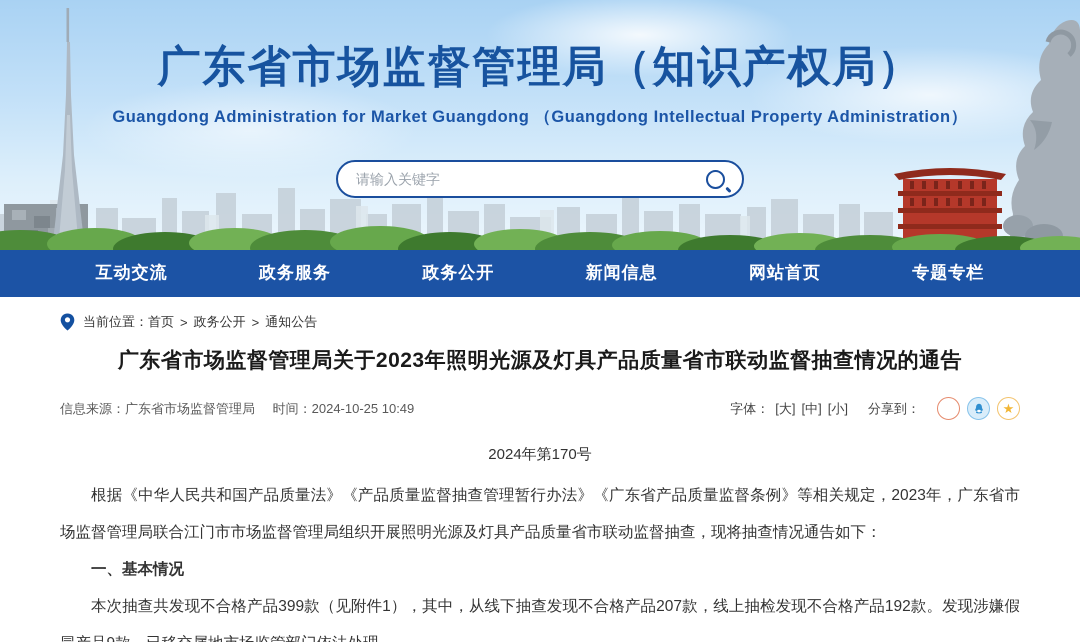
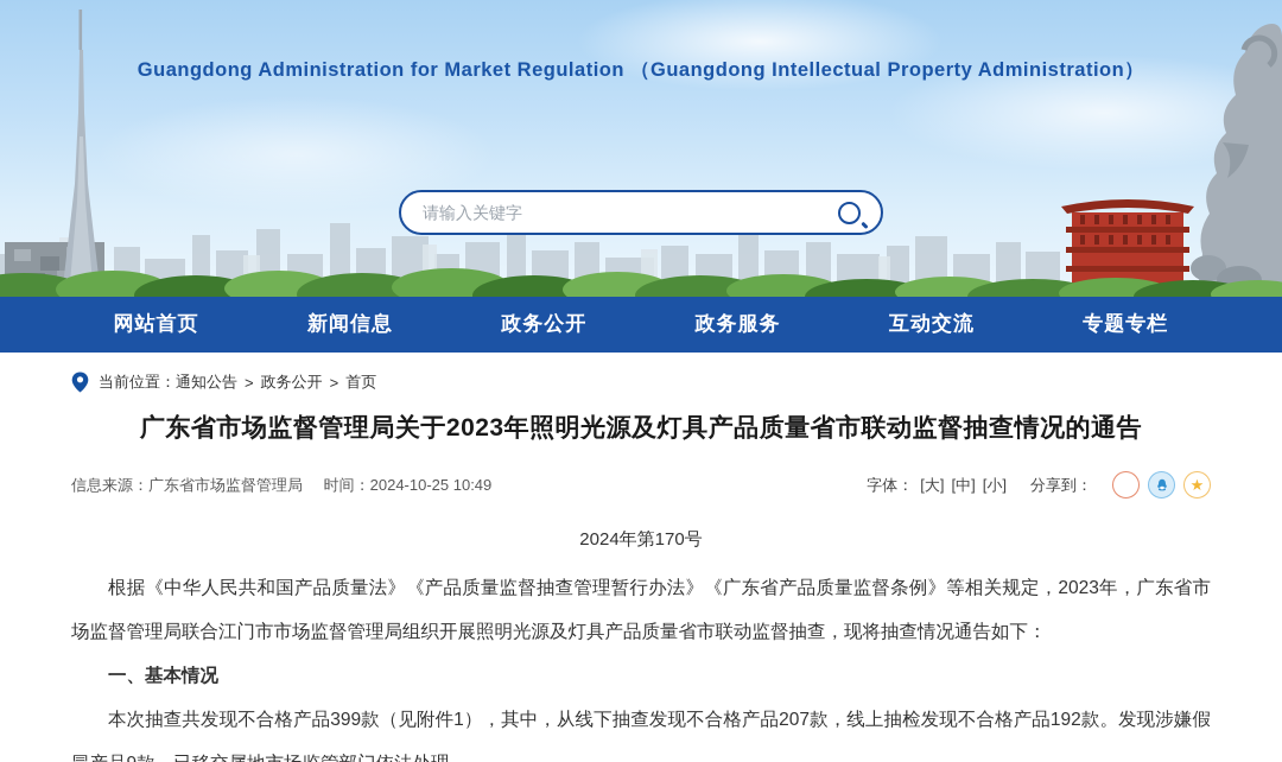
- 广东省市场监督管理局（知识产权局）
- Guangdong Administration for Market Guangdong （Guangdong Intellectual Property Administration）
+ Guangdong Administration for Market Regulation （Guangdong Intellectual Property Administration）
  请输入关键字
- 互动交流
+ 网站首页
- 政务服务
+ 新闻信息
  政务公开
- 新闻信息
+ 政务服务
- 网站首页
+ 互动交流
  专题专栏
  当前位置：
- 首页
+ 通知公告
  >
  政务公开
  >
- 通知公告
+ 首页
  广东省市场监督管理局关于2023年照明光源及灯具产品质量省市联动监督抽查情况的通告
  信息来源：广东省市场监督管理局 时间：2024-10-25 10:49
  字体：
  [大]
  [中]
  [小]
  分享到：
  ★
  2024年第170号
  根据《中华人民共和国产品质量法》《产品质量监督抽查管理暂行办法》《广东省产品质量监督条例》等相关规定，2023年，广东省市场监督管理局联合江门市市场监督管理局组织开展照明光源及灯具产品质量省市联动监督抽查，现将抽查情况通告如下：
  一、基本情况
  本次抽查共发现不合格产品399款（见附件1），其中，从线下抽查发现不合格产品207款，线上抽检发现不合格产品192款。发现涉嫌假
